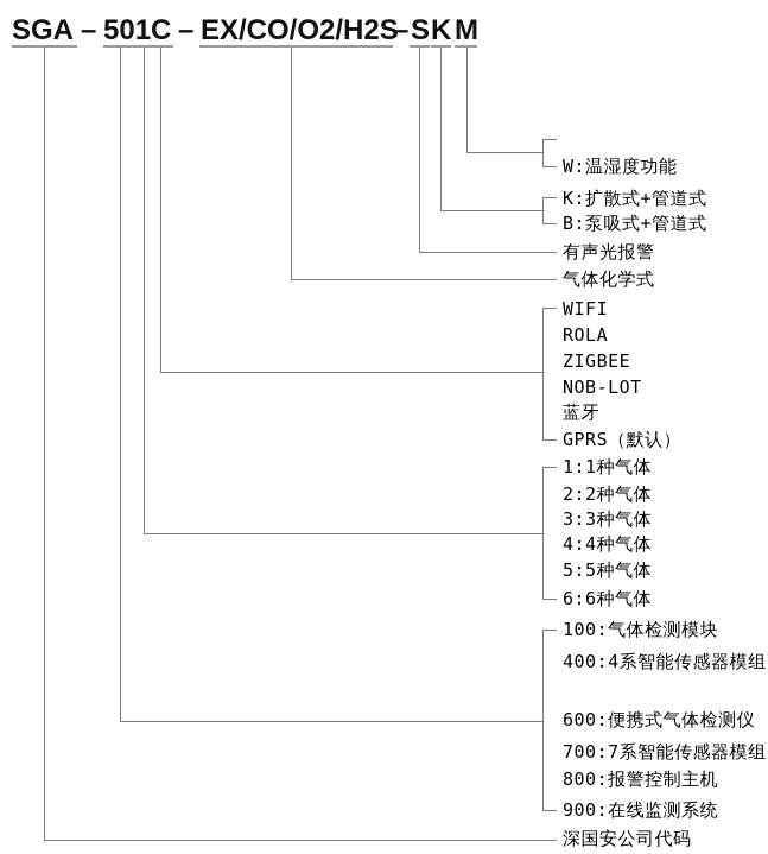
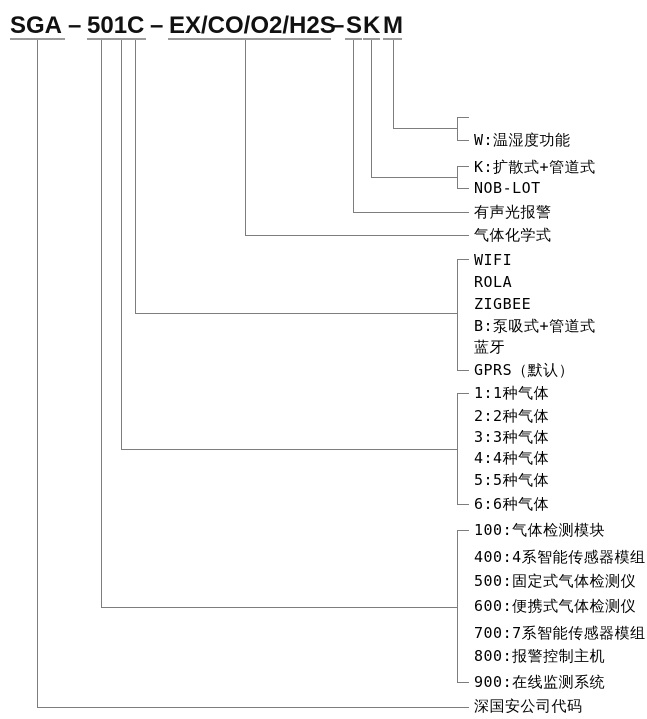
  SGA
  –
  501C
  –
  EX/CO/O2/H2S
  –
  S
  K
  M
  W:温湿度功能
  K:扩散式+管道式
- B:泵吸式+管道式
+ NOB-LOT
  有声光报警
  气体化学式
  WIFI
  ROLA
  ZIGBEE
- NOB-LOT
+ B:泵吸式+管道式
  蓝牙
  GPRS（默认）
  1:1种气体
  2:2种气体
  3:3种气体
  4:4种气体
  5:5种气体
  6:6种气体
  100:气体检测模块
  400:4系智能传感器模组
+ 500:固定式气体检测仪
  600:便携式气体检测仪
  700:7系智能传感器模组
  800:报警控制主机
  900:在线监测系统
  深国安公司代码
